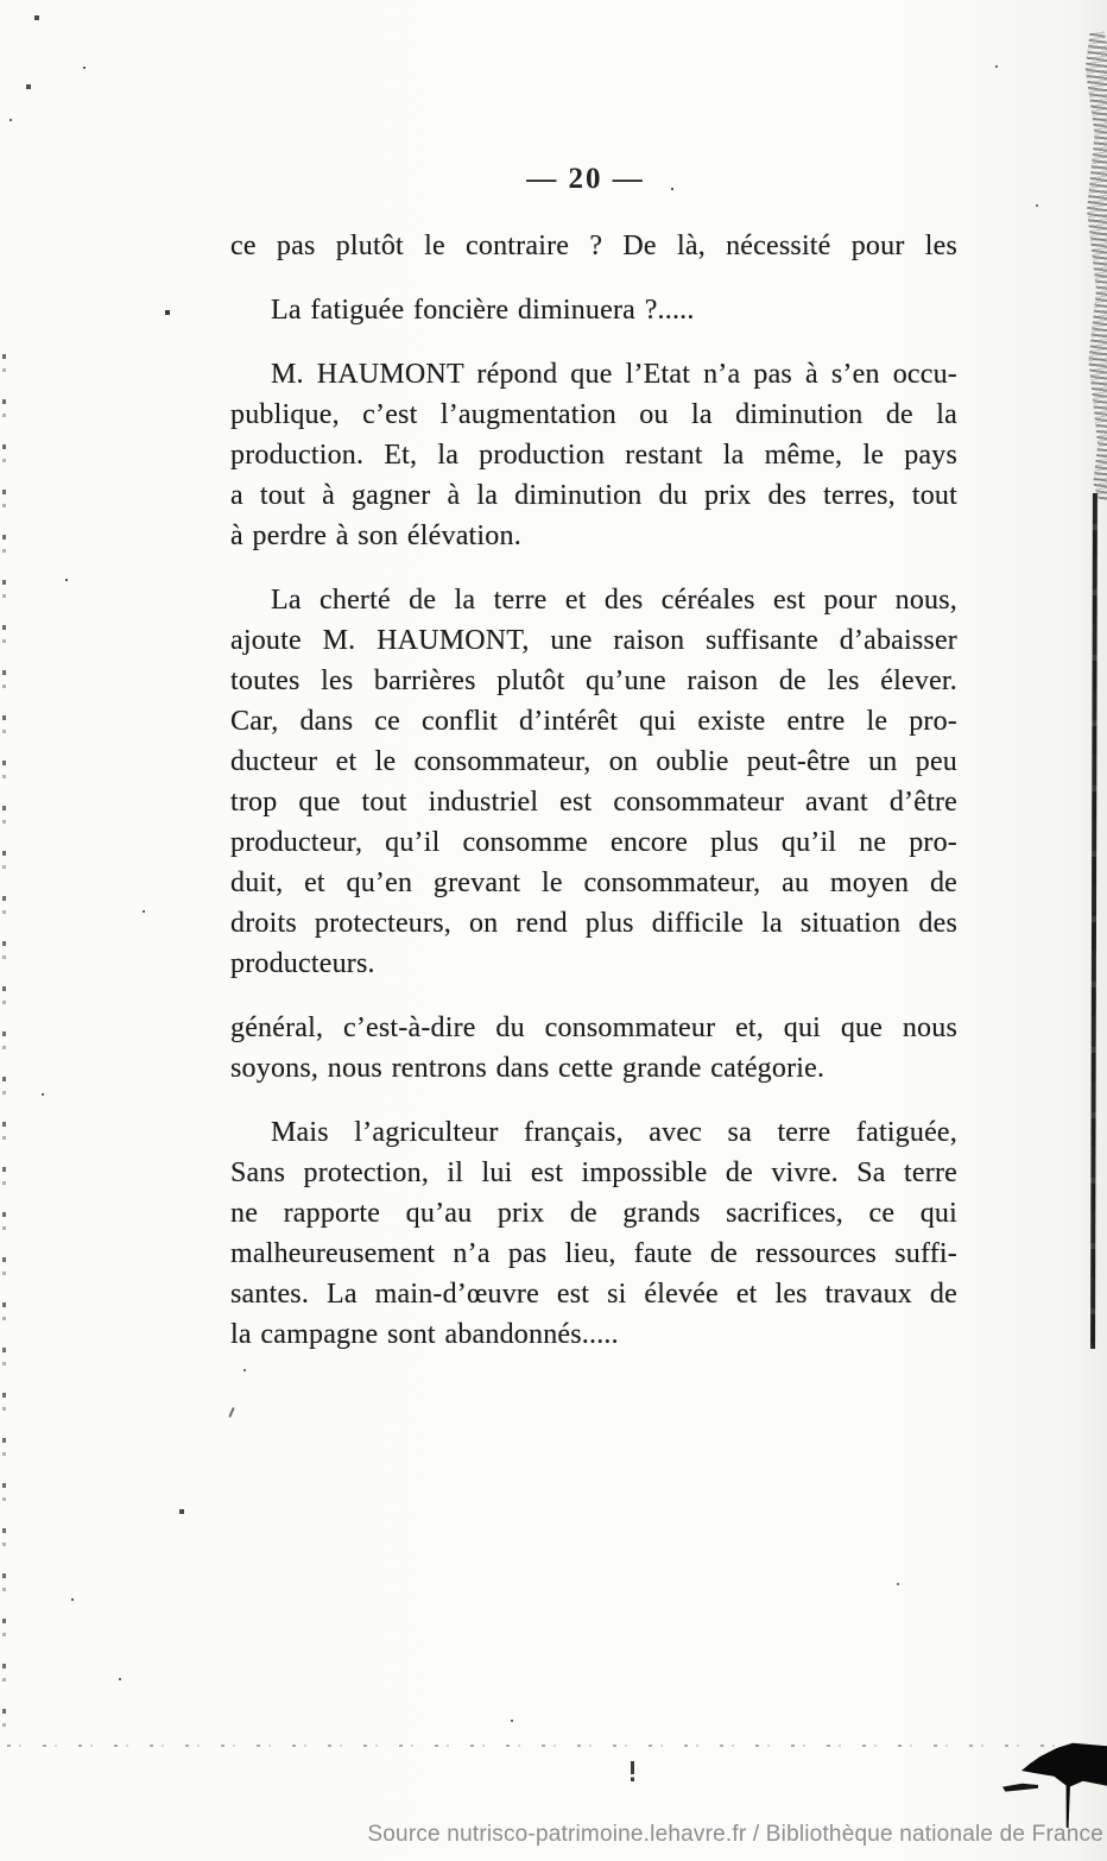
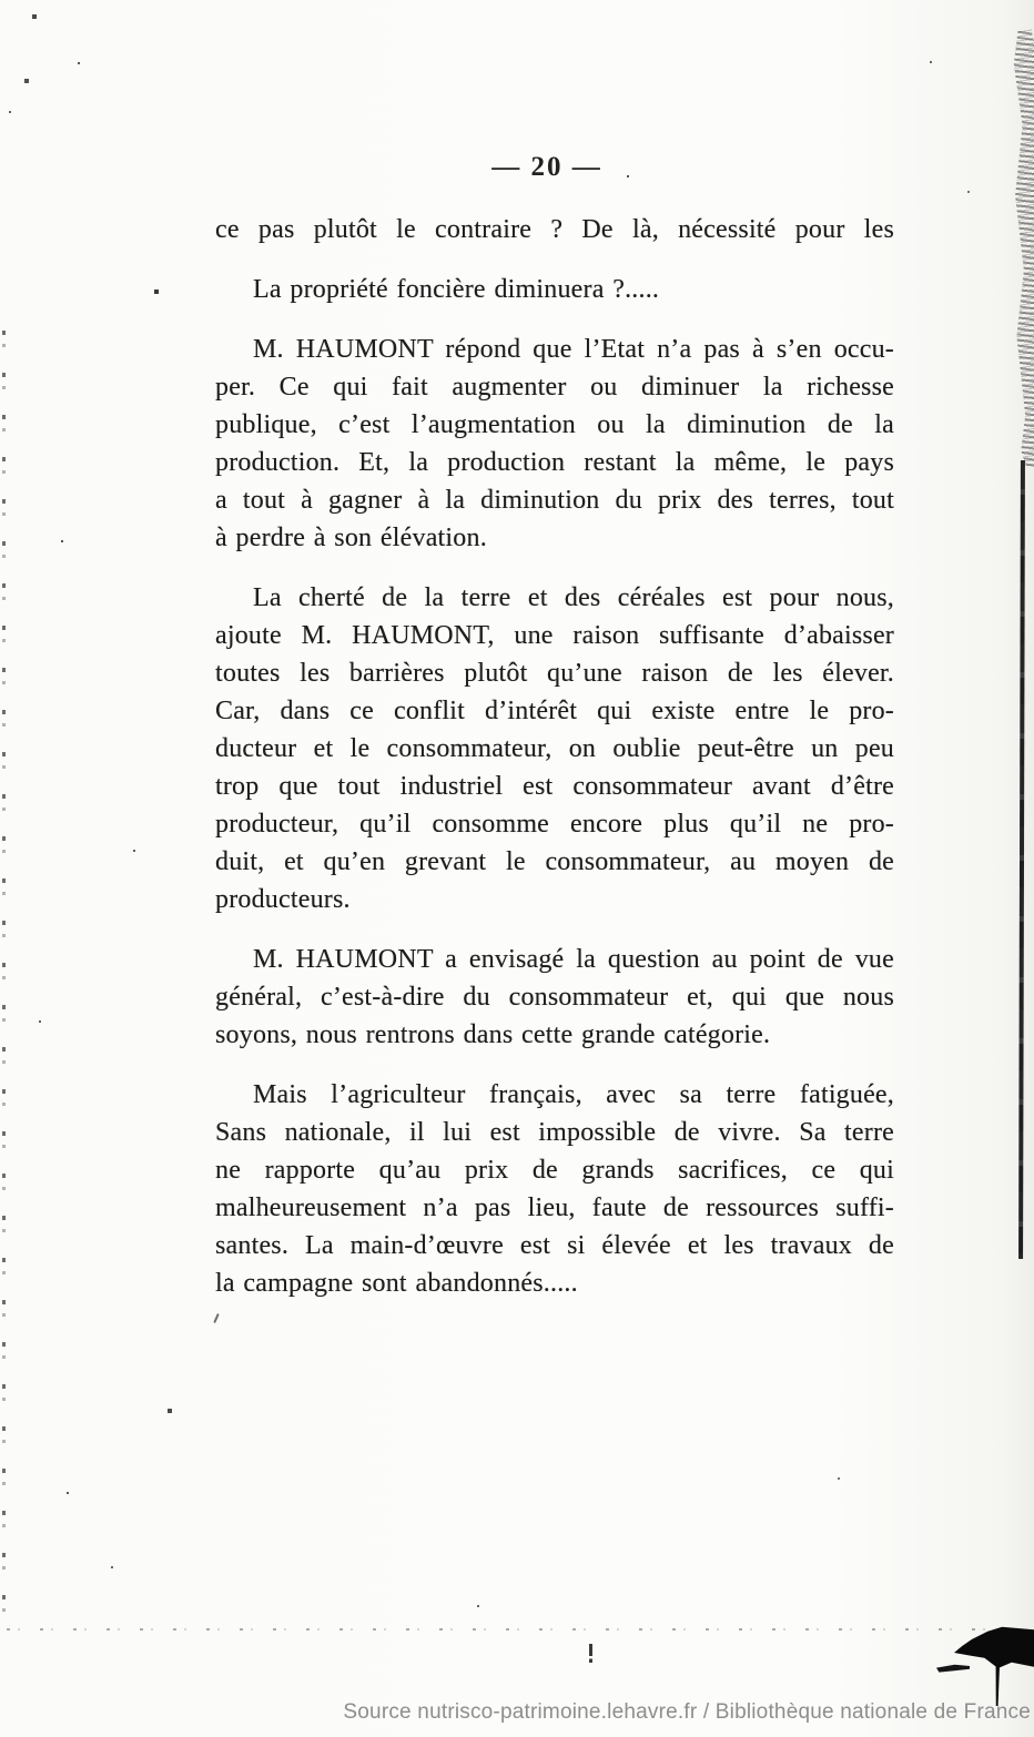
  — 20 —
  ce pas plutôt le contraire ? De là, nécessité pour les
- La fatiguée foncière diminuera ?.....
+ La propriété foncière diminuera ?.....
  M. HAUMONT répond que l’Etat n’a pas à s’en occu-
+ per. Ce qui fait augmenter ou diminuer la richesse
  publique, c’est l’augmentation ou la diminution de la
  production. Et, la production restant la même, le pays
  a tout à gagner à la diminution du prix des terres, tout
  à perdre à son élévation.
  La cherté de la terre et des céréales est pour nous,
  ajoute M. HAUMONT, une raison suffisante d’abaisser
  toutes les barrières plutôt qu’une raison de les élever.
  Car, dans ce conflit d’intérêt qui existe entre le pro-
  ducteur et le consommateur, on oublie peut-être un peu
  trop que tout industriel est consommateur avant d’être
  producteur, qu’il consomme encore plus qu’il ne pro-
  duit, et qu’en grevant le consommateur, au moyen de
- droits protecteurs, on rend plus difficile la situation des
  producteurs.
+ M. HAUMONT a envisagé la question au point de vue
  général, c’est-à-dire du consommateur et, qui que nous
  soyons, nous rentrons dans cette grande catégorie.
  Mais l’agriculteur français, avec sa terre fatiguée,
- Sans protection, il lui est impossible de vivre. Sa terre
+ Sans nationale, il lui est impossible de vivre. Sa terre
  ne rapporte qu’au prix de grands sacrifices, ce qui
  malheureusement n’a pas lieu, faute de ressources suffi-
  santes. La main-d’œuvre est si élevée et les travaux de
  la campagne sont abandonnés.....
  Source nutrisco-patrimoine.lehavre.fr / Bibliothèque nationale de France
